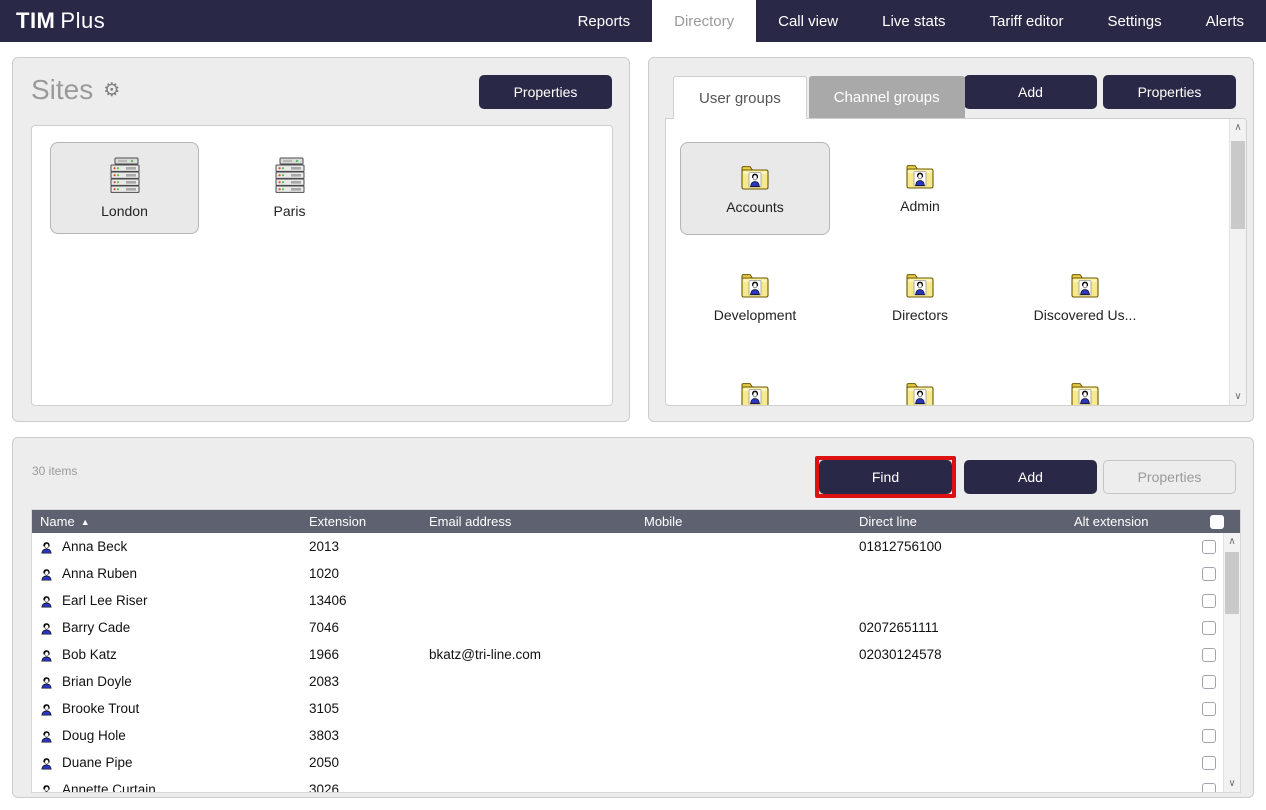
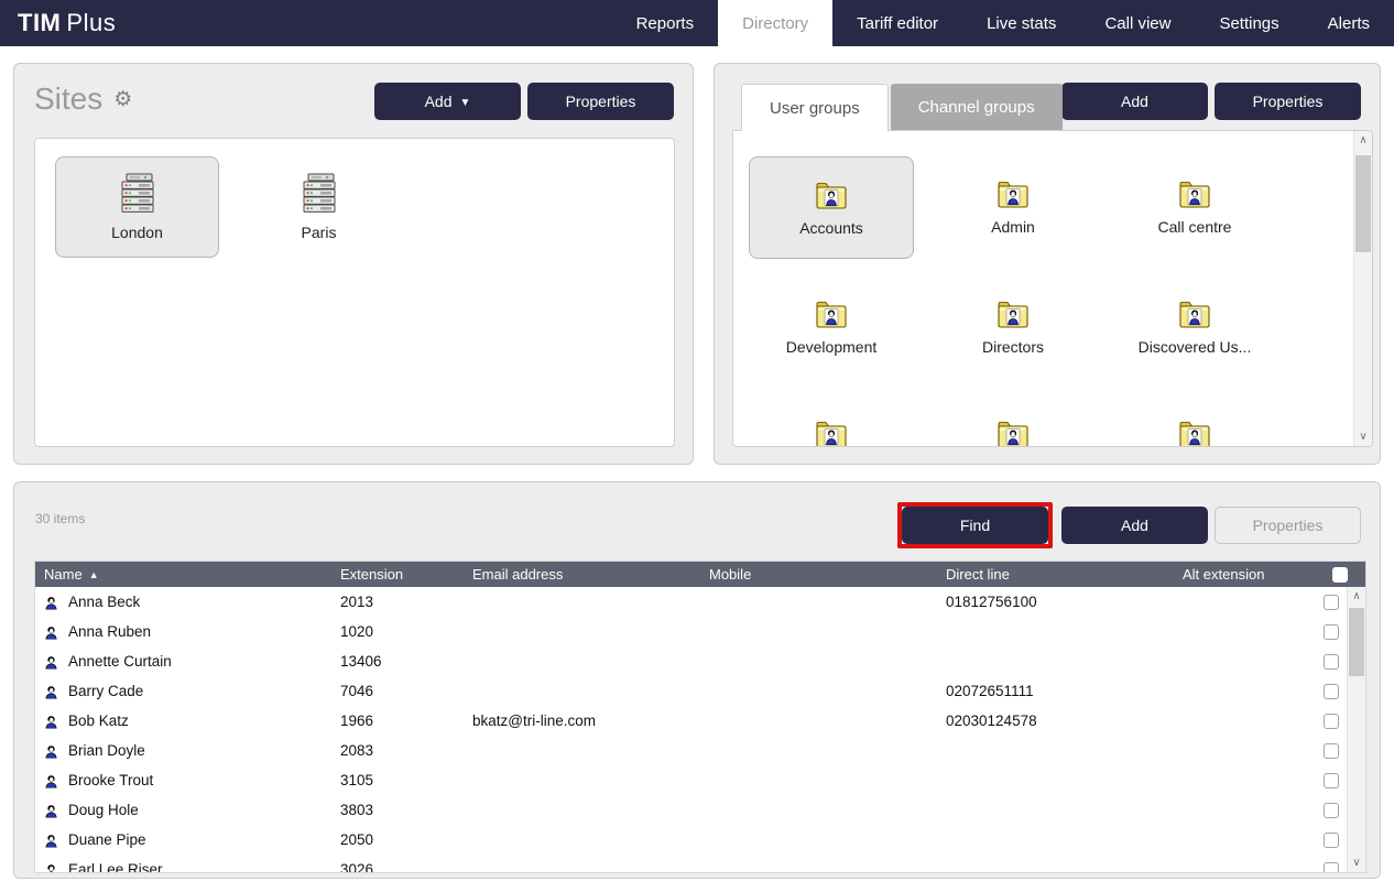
  TIM
  Plus
  Reports
  Directory
- Call view
+ Tariff editor
  Live stats
- Tariff editor
+ Call view
  Settings
  Alerts
  Sites
  ⚙
+ Add ▼
  Properties
  London
  Paris
  User groups
  Channel groups
  Add
  Properties
  Accounts
  Admin
+ Call centre
  Development
  Directors
  Discovered Us...
  ∧
  ∨
  30 items
  Find
  Add
  Properties
  Name
  ▲
  Extension
  Email address
  Mobile
  Direct line
  Alt extension
  Anna Beck
  2013
  01812756100
  Anna Ruben
  1020
- Earl Lee Riser
+ Annette Curtain
  13406
  Barry Cade
  7046
  02072651111
  Bob Katz
  1966
  bkatz@tri-line.com
  02030124578
  Brian Doyle
  2083
  Brooke Trout
  3105
  Doug Hole
  3803
  Duane Pipe
  2050
- Annette Curtain
+ Earl Lee Riser
  3026
  ∧
  ∨
